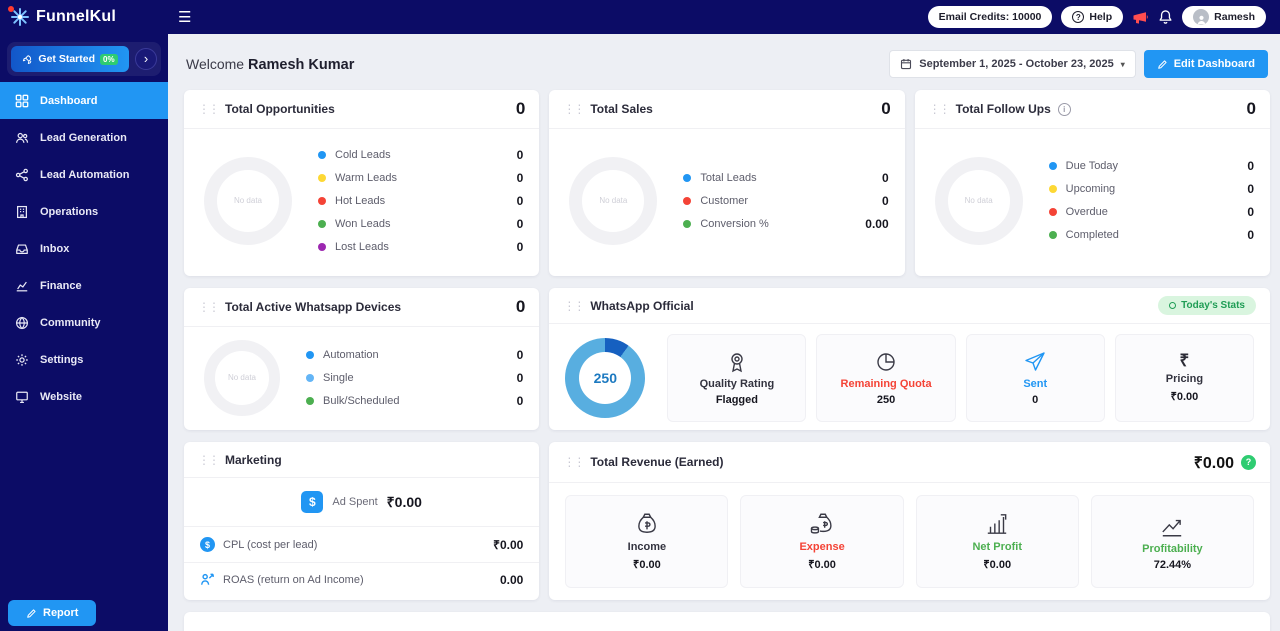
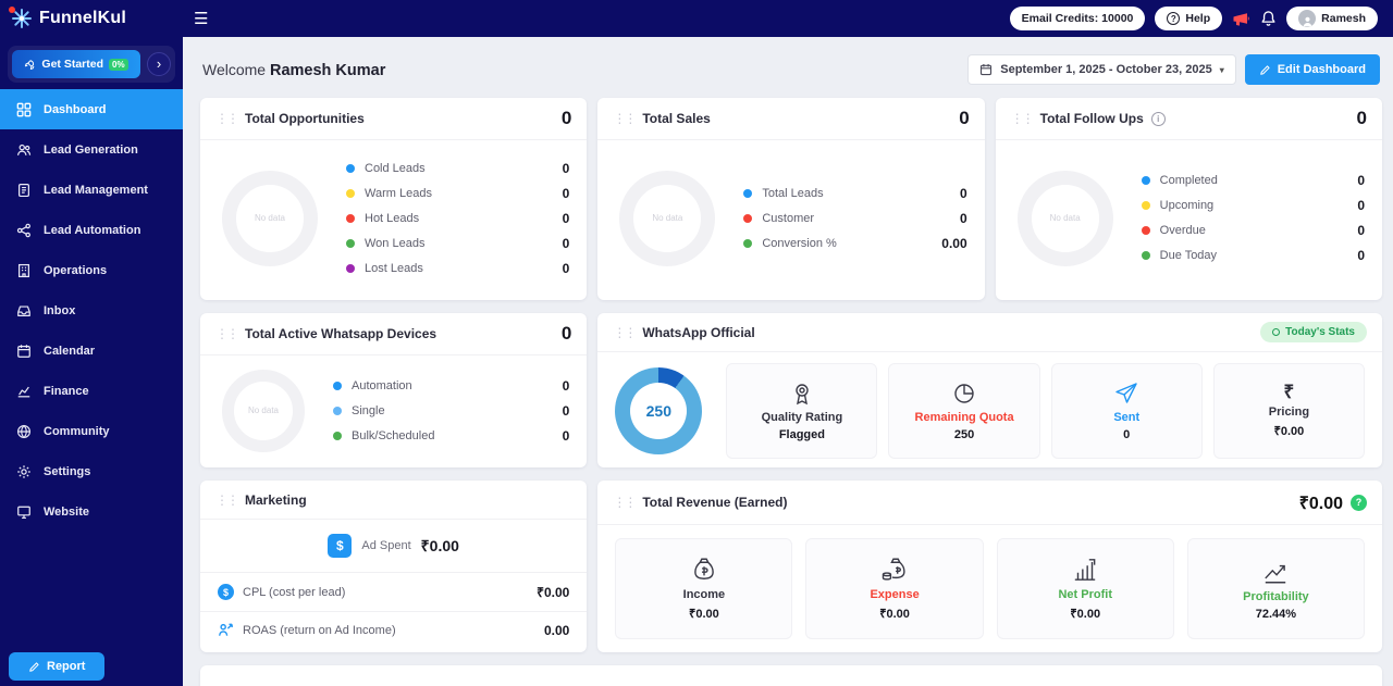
  FunnelKul
  ☰
  Email Credits: 10000
  ?
  Help
  Ramesh
  Get Started
  0%
  ›
  Dashboard
  Lead Generation
+ Lead Management
  Lead Automation
  Operations
  Inbox
+ Calendar
  Finance
  Community
  Settings
  Website
  Report
  Welcome Ramesh Kumar
  September 1, 2025 - October 23, 2025
  ▾
  Edit Dashboard
  ⋮⋮
  Total Opportunities
  0
  No data
  Cold Leads
  0
  Warm Leads
  0
  Hot Leads
  0
  Won Leads
  0
  Lost Leads
  0
  ⋮⋮
  Total Sales
  0
  No data
  Total Leads
  0
  Customer
  0
  Conversion %
  0.00
  ⋮⋮
  Total Follow Ups
  i
  0
  No data
- Due Today
+ Completed
  0
  Upcoming
  0
  Overdue
  0
- Completed
+ Due Today
  0
  ⋮⋮
  Total Active Whatsapp Devices
  0
  No data
  Automation
  0
  Single
  0
  Bulk/Scheduled
  0
  ⋮⋮
  WhatsApp Official
  Today's Stats
  250
  Quality Rating
  Flagged
  Remaining Quota
  250
  Sent
  0
  ₹
  Pricing
  ₹0.00
  ⋮⋮
  Marketing
  $
  Ad Spent
  ₹0.00
  $
  CPL (cost per lead)
  ₹0.00
  ROAS (return on Ad Income)
  0.00
  ⋮⋮
  Total Revenue (Earned)
  ₹0.00
  ?
  Income
  ₹0.00
  Expense
  ₹0.00
  Net Profit
  ₹0.00
  Profitability
  72.44%
